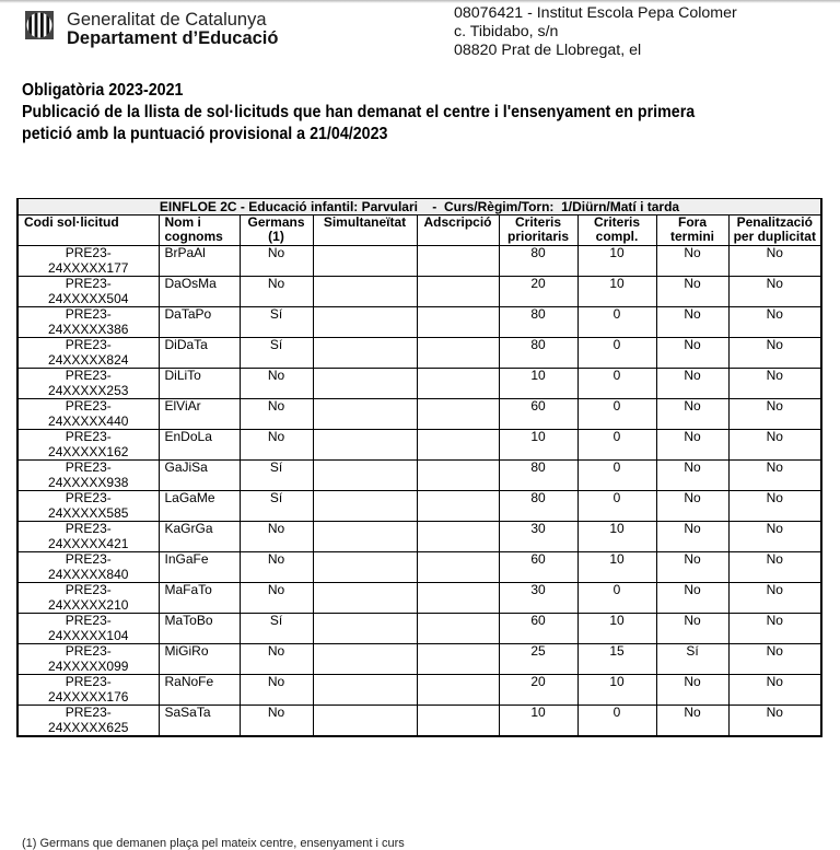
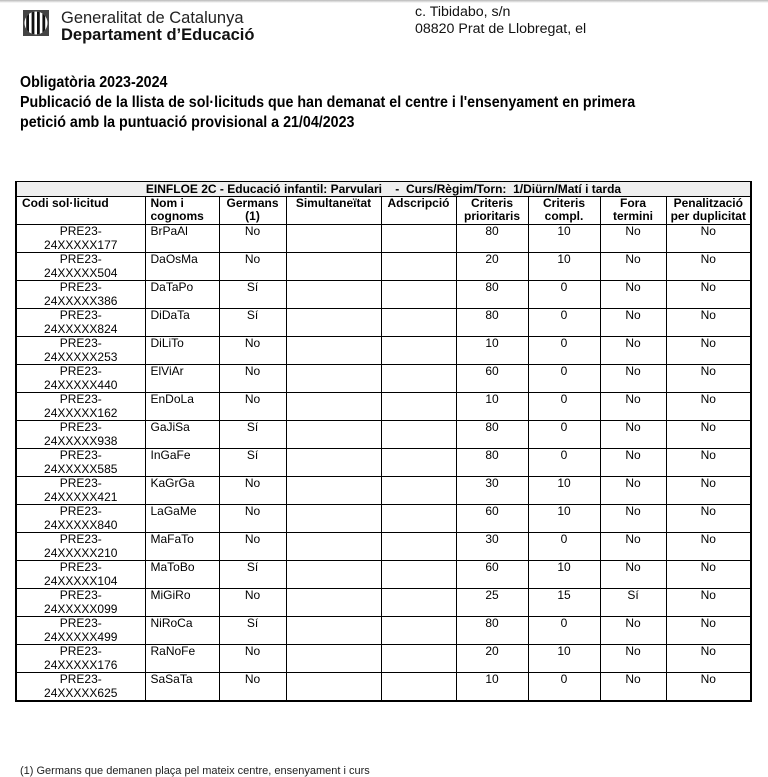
  Generalitat de Catalunya
  Departament d’Educació
- 08076421 - Institut Escola Pepa Colomer
  c. Tibidabo, s/n
  08820 Prat de Llobregat, el
- Obligatòria 2023-2021
+ Obligatòria 2023-2024
  Publicació de la llista de sol·licituds que han demanat el centre i l'ensenyament en primera
  petició amb la puntuació provisional a 21/04/2023
  EINFLOE 2C - Educació infantil: Parvulari - Curs/Règim/Torn: 1/Diürn/Matí i tarda
  Codi sol·licitud	Nom icognoms	Germans(1)	Simultaneïtat	Adscripció	Criterisprioritaris	Criteriscompl.	Foratermini	Penalitzacióper duplicitat
  PRE23-24XXXXX177	BrPaAl	No			80	10	No	No
  PRE23-24XXXXX504	DaOsMa	No			20	10	No	No
  PRE23-24XXXXX386	DaTaPo	Sí			80	0	No	No
  PRE23-24XXXXX824	DiDaTa	Sí			80	0	No	No
  PRE23-24XXXXX253	DiLiTo	No			10	0	No	No
  PRE23-24XXXXX440	ElViAr	No			60	0	No	No
  PRE23-24XXXXX162	EnDoLa	No			10	0	No	No
  PRE23-24XXXXX938	GaJiSa	Sí			80	0	No	No
- PRE23-24XXXXX585	LaGaMe	Sí			80	0	No	No
+ PRE23-24XXXXX585	InGaFe	Sí			80	0	No	No
  PRE23-24XXXXX421	KaGrGa	No			30	10	No	No
- PRE23-24XXXXX840	InGaFe	No			60	10	No	No
+ PRE23-24XXXXX840	LaGaMe	No			60	10	No	No
  PRE23-24XXXXX210	MaFaTo	No			30	0	No	No
  PRE23-24XXXXX104	MaToBo	Sí			60	10	No	No
  PRE23-24XXXXX099	MiGiRo	No			25	15	Sí	No
+ PRE23-24XXXXX499	NiRoCa	Sí			80	0	No	No
  PRE23-24XXXXX176	RaNoFe	No			20	10	No	No
  PRE23-24XXXXX625	SaSaTa	No			10	0	No	No
  (1) Germans que demanen plaça pel mateix centre, ensenyament i curs
